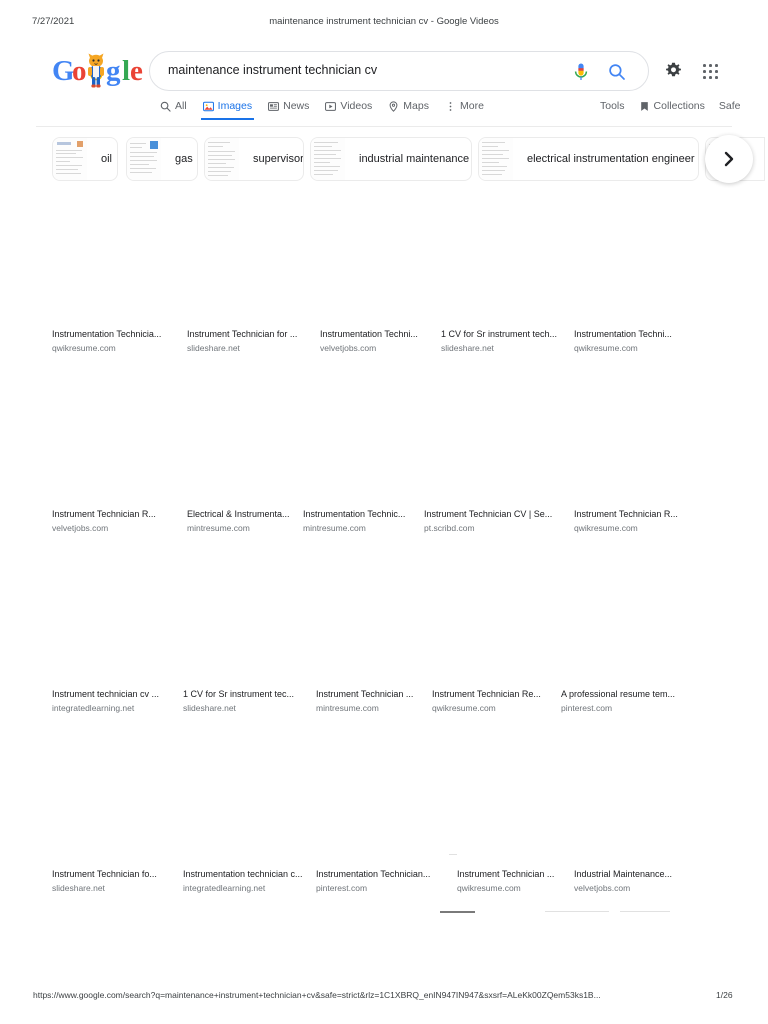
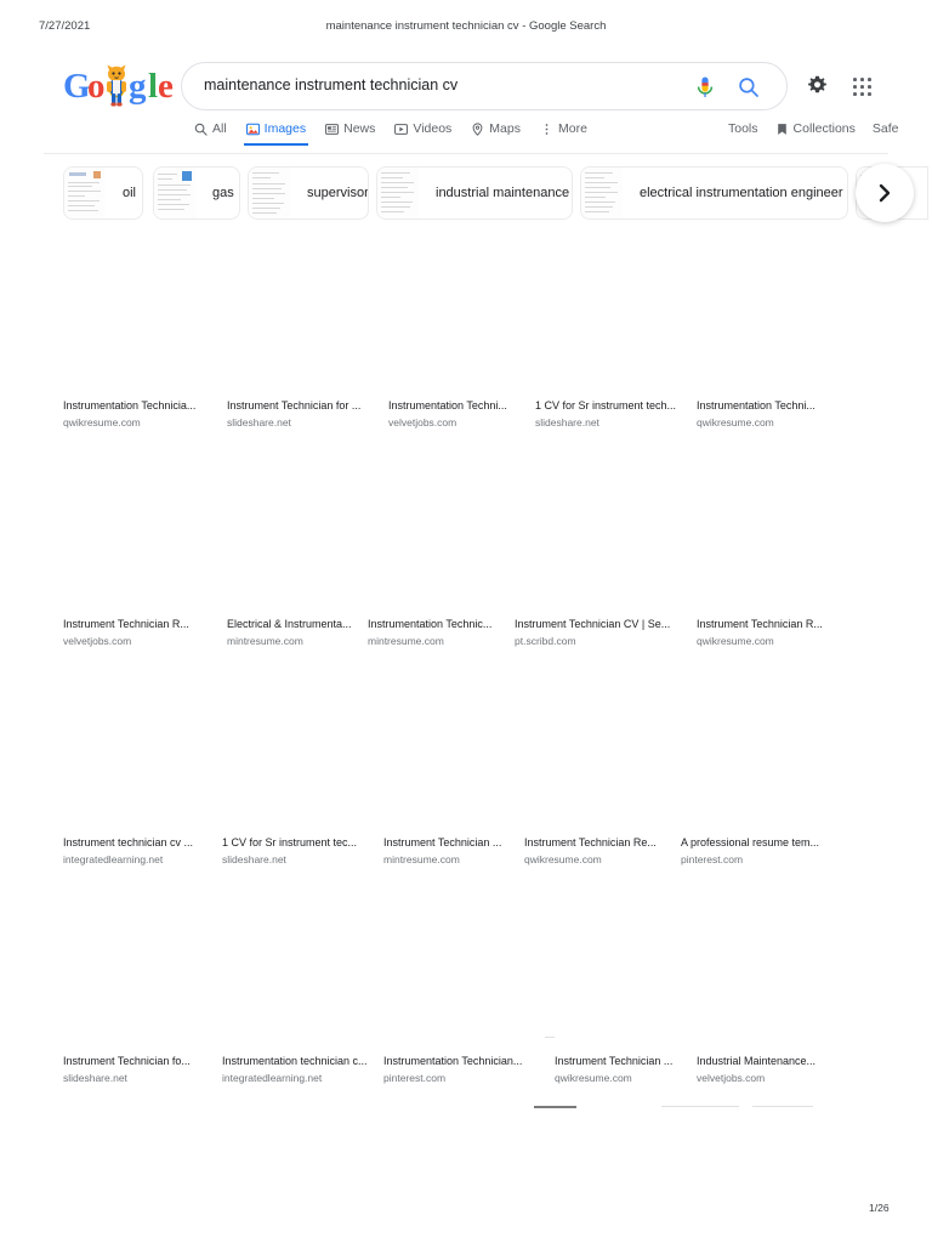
  7/27/2021
- maintenance instrument technician cv - Google Videos
+ maintenance instrument technician cv - Google Search
  G
  o
  g
  l
  e
  maintenance instrument technician cv
  All
  Images
  News
  Videos
  Maps
  More
  Tools
  Collections
  Safe
  oil
  gas
  supervisor
  industrial maintenance
  electrical instrumentation engineer
  Instrumentation Technicia...
  qwikresume.com
  Instrument Technician for ...
  slideshare.net
  Instrumentation Techni...
  velvetjobs.com
  1 CV for Sr instrument tech...
  slideshare.net
  Instrumentation Techni...
  qwikresume.com
  Instrument Technician R...
  velvetjobs.com
  Electrical & Instrumenta...
  mintresume.com
  Instrumentation Technic...
  mintresume.com
  Instrument Technician CV | Se...
  pt.scribd.com
  Instrument Technician R...
  qwikresume.com
  Instrument technician cv ...
  integratedlearning.net
  1 CV for Sr instrument tec...
  slideshare.net
  Instrument Technician ...
  mintresume.com
  Instrument Technician Re...
  qwikresume.com
  A professional resume tem...
  pinterest.com
  Instrument Technician fo...
  slideshare.net
  Instrumentation technician c...
  integratedlearning.net
  Instrumentation Technician...
  pinterest.com
  Instrument Technician ...
  qwikresume.com
  Industrial Maintenance...
  velvetjobs.com
- https://www.google.com/search?q=maintenance+instrument+technician+cv&safe=strict&rlz=1C1XBRQ_enIN947IN947&sxsrf=ALeKk00ZQem53ks1B...
  1/26
